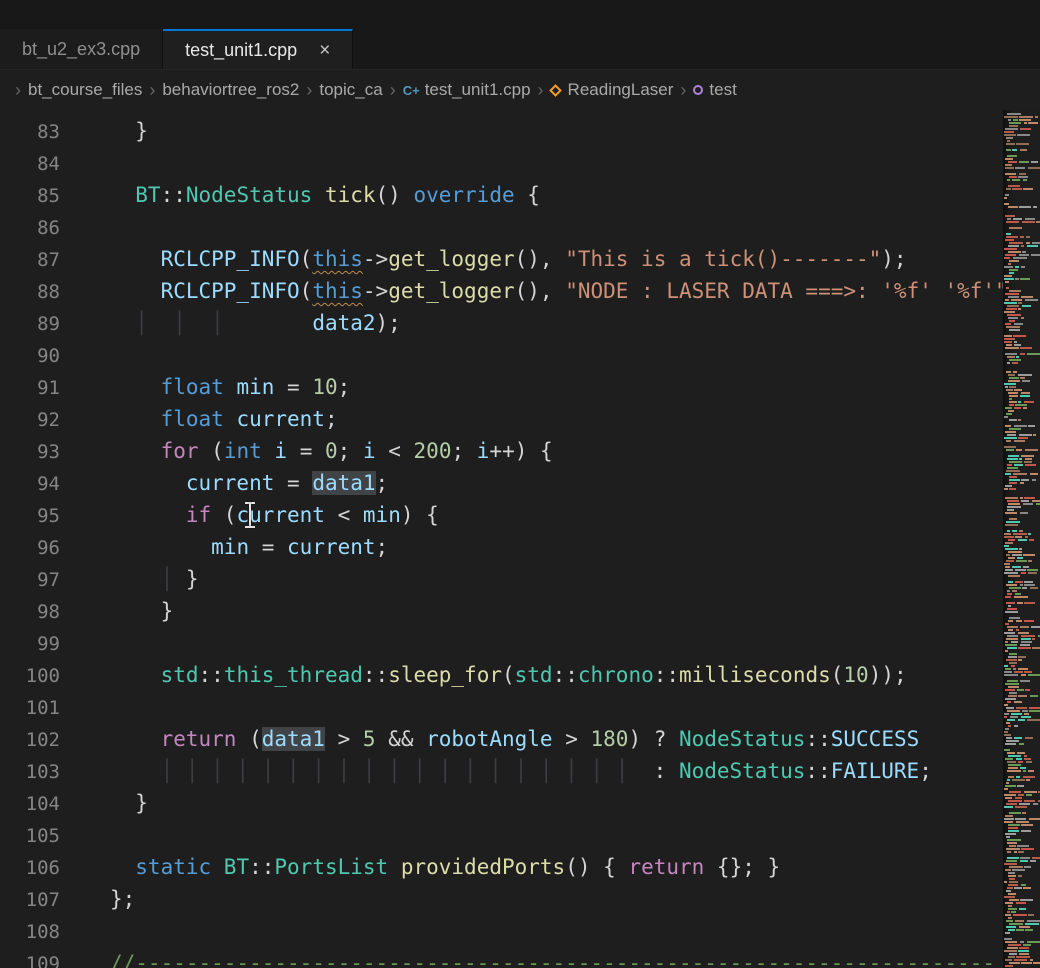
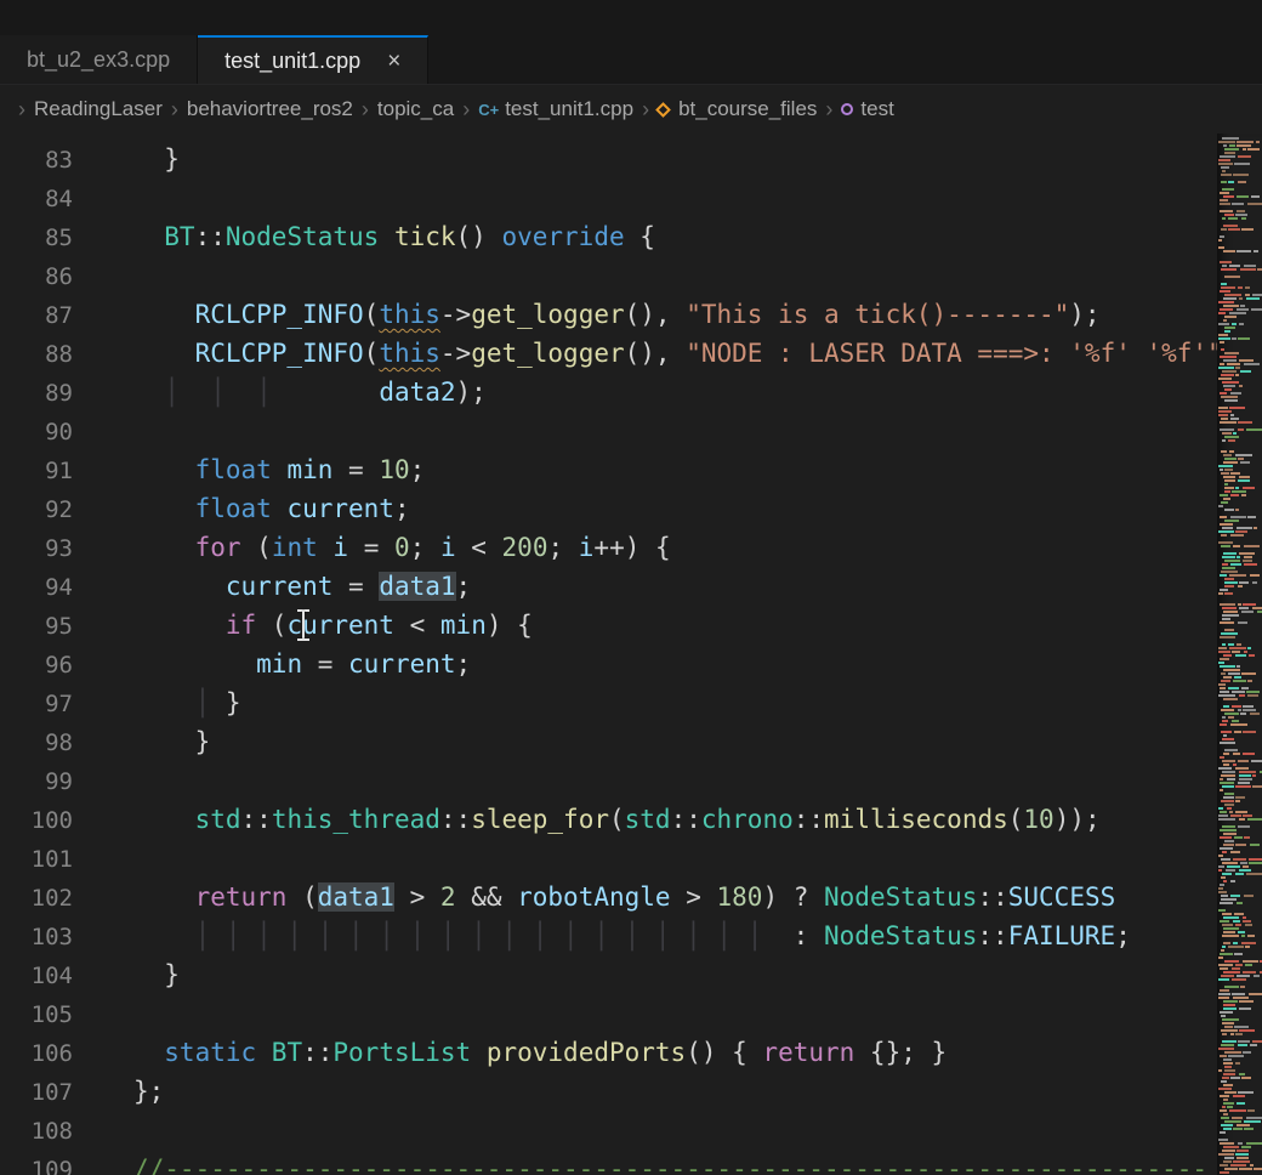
  bt_u2_ex3.cpp
  test_unit1.cpp
  ×
  ›
- bt_course_files
+ ReadingLaser
  ›
  behaviortree_ros2
  ›
  topic_ca
  ›
  C+
  test_unit1.cpp
  ›
- ReadingLaser
+ bt_course_files
  ›
  test
  83 }
  84
  85 BT::NodeStatus tick() override {
  86
  87 RCLCPP_INFO(this->get_logger(), "This is a tick()-------");
  88 RCLCPP_INFO(this->get_logger(), "NODE : LASER DATA ===>: '%f' '%f'"
  89 │ │ │ data2);
  90
  91 float min = 10;
  92 float current;
  93 for (int i = 0; i < 200; i++) {
  94 current = data1;
  95 if (crrent < min) {
  96 min = current;
  97 │ }
  98 }
  99
  100 std::this_thread::sleep_for(std::chrono::milliseconds(10));
  101
- 102 return (data1 > 5 && robotAngle > 180) ? NodeStatus::SUCCESS
+ 102 return (data1 > 2 && robotAngle > 180) ? NodeStatus::SUCCESS
  103 │ │ │ │ │ │ │ │ │ │ │ │ │ │ │ │ │ │ │ : NodeStatus::FAILURE;
  104 }
  105
  106 static BT::PortsList providedPorts() { return {}; }
  107 };
  108
  109 //--------------------------------------------------------------------
